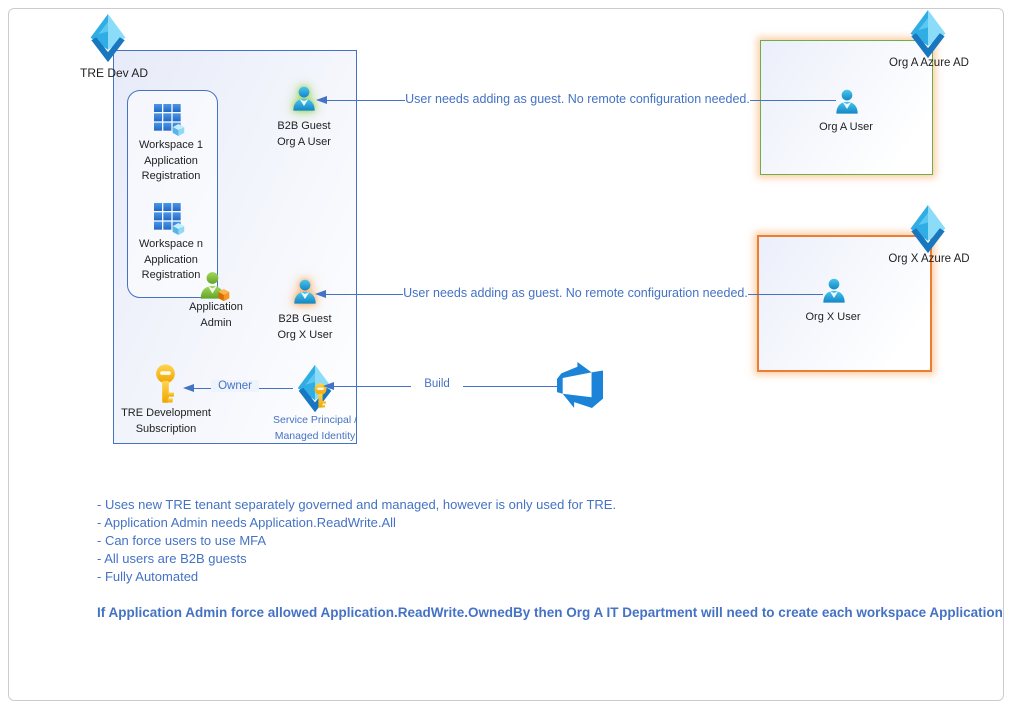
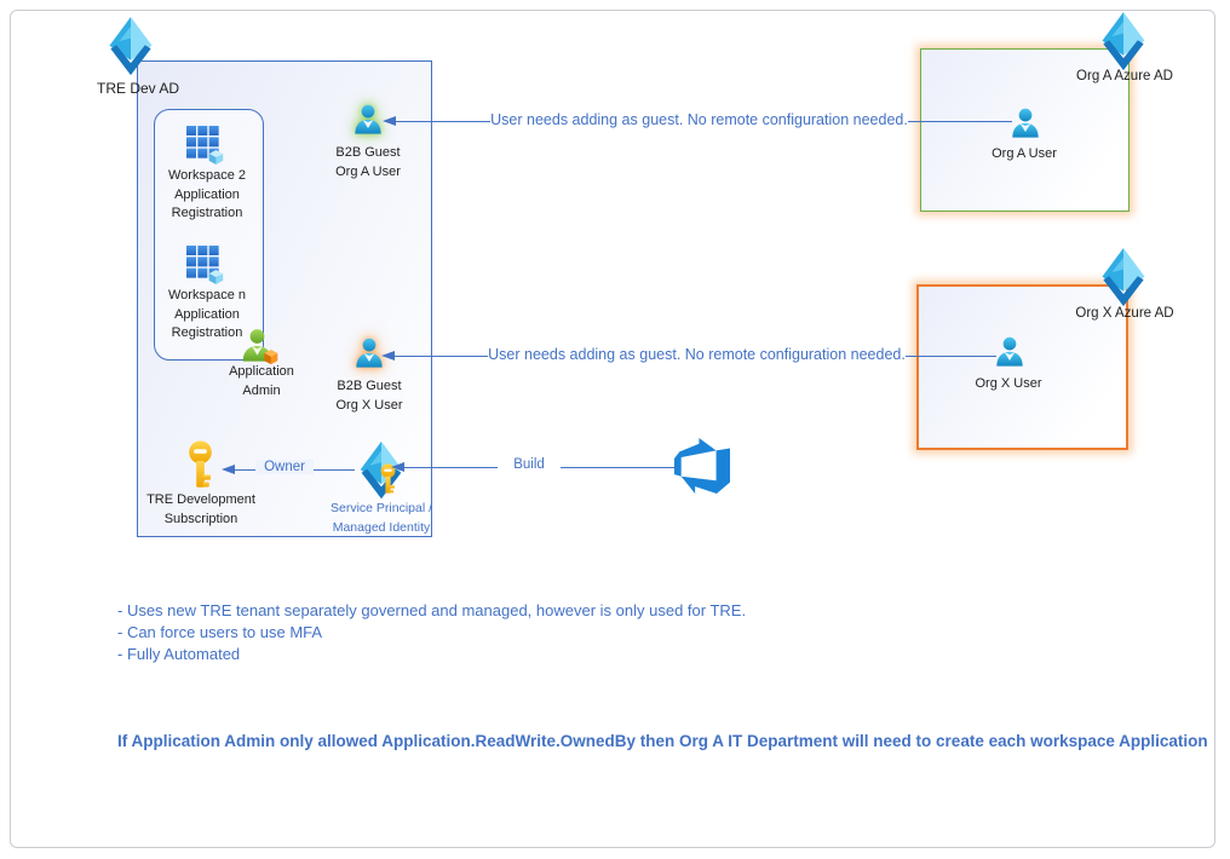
  TRE Dev AD
- Workspace 1
+ Workspace 2
  Application
  Registration
  Workspace n
  Application
  Registration
  Application
  Admin
  B2B Guest
  Org A User
  B2B Guest
  Org X User
  TRE Development
  Subscription
  Service Principal /
  Managed Identity
  Org A Azure AD
  Org A User
  Org X Azure AD
  Org X User
  User needs adding as guest. No remote configuration needed.
  User needs adding as guest. No remote configuration needed.
  Build
  Owner
  - Uses new TRE tenant separately governed and managed, however is only used for TRE.
- - Application Admin needs Application.ReadWrite.All
  - Can force users to use MFA
- - All users are B2B guests
  - Fully Automated
- If Application Admin force allowed Application.ReadWrite.OwnedBy then Org A IT Department will need to create each workspace Application
+ If Application Admin only allowed Application.ReadWrite.OwnedBy then Org A IT Department will need to create each workspace Application
